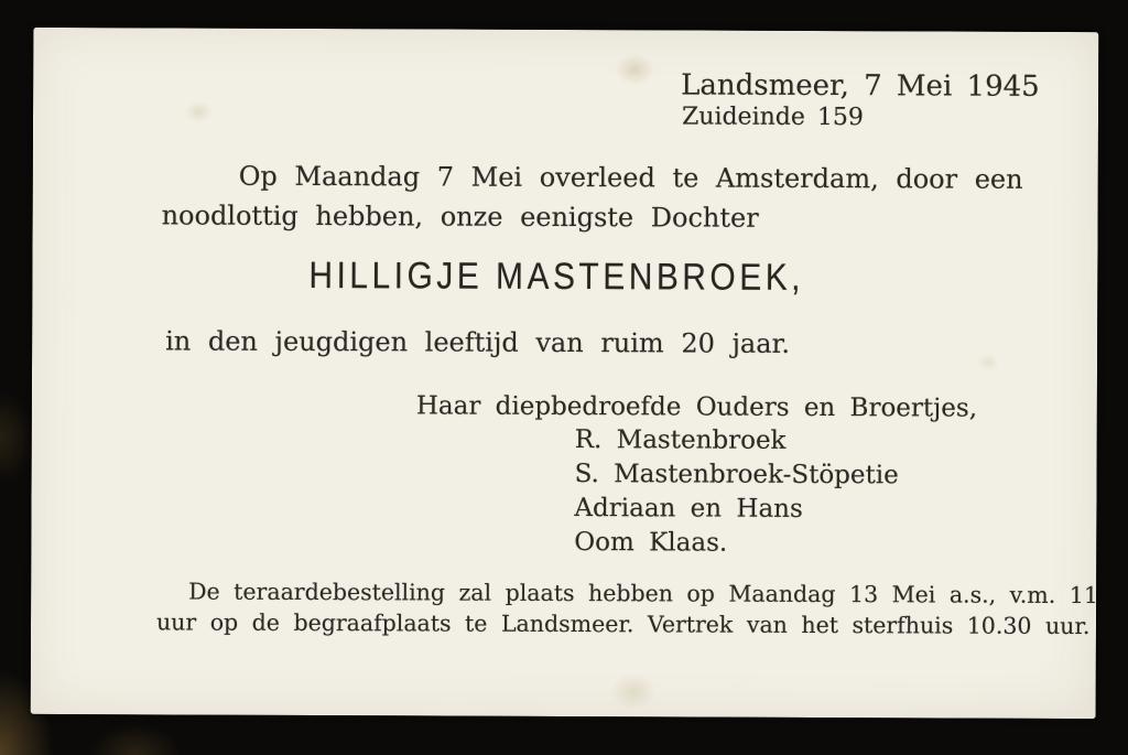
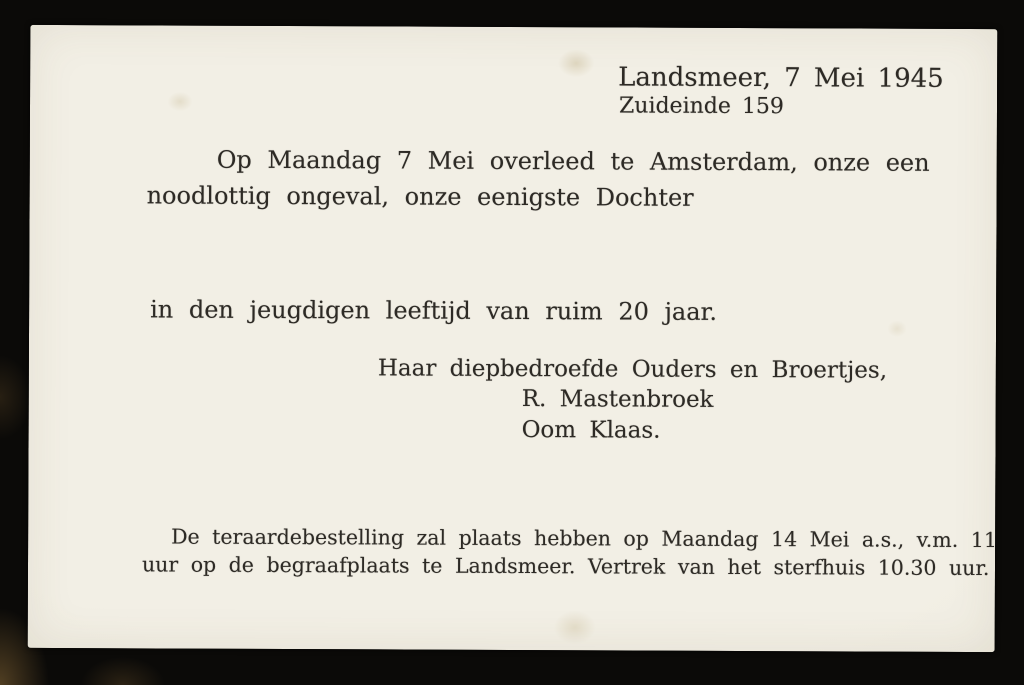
  Landsmeer, 7 Mei 1945
  Zuideinde 159
- Op Maandag 7 Mei overleed te Amsterdam, door een
+ Op Maandag 7 Mei overleed te Amsterdam, onze een
- noodlottig hebben, onze eenigste Dochter
+ noodlottig ongeval, onze eenigste Dochter
- HILLIGJE MASTENBROEK,
  in den jeugdigen leeftijd van ruim 20 jaar.
  Haar diepbedroefde Ouders en Broertjes,
  R. Mastenbroek
- S. Mastenbroek-Stöpetie
- Adriaan en Hans
  Oom Klaas.
- De teraardebestelling zal plaats hebben op Maandag 13 Mei a.s., v.m. 11
+ De teraardebestelling zal plaats hebben op Maandag 14 Mei a.s., v.m. 11
  uur op de begraafplaats te Landsmeer. Vertrek van het sterfhuis 10.30 uur.
